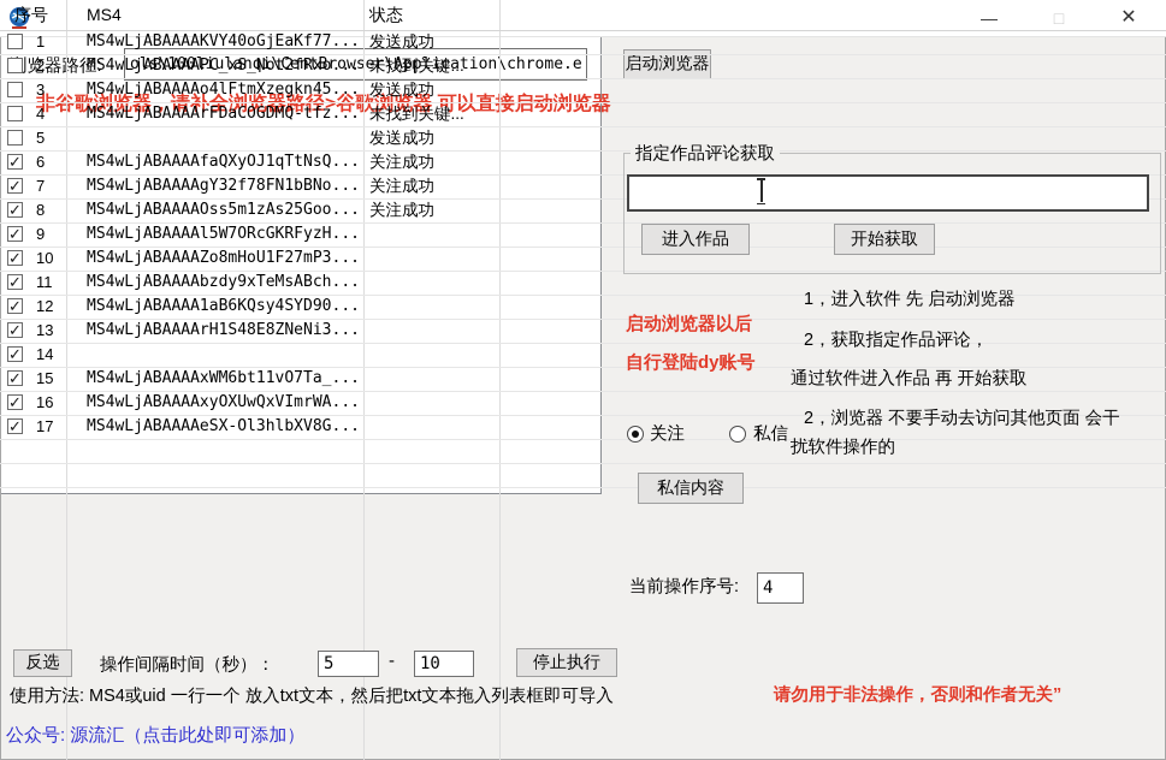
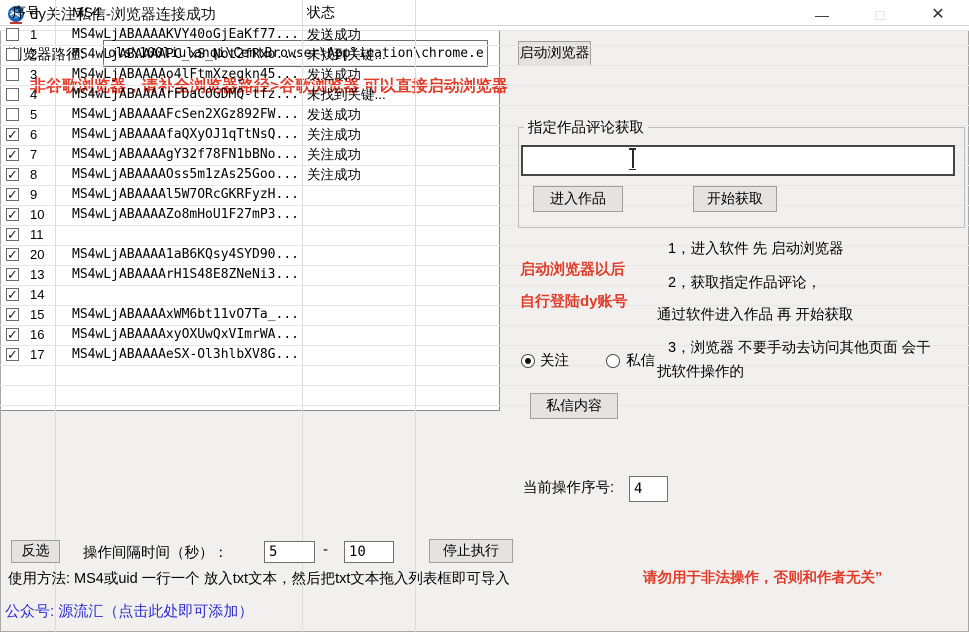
+ dy关注私信-浏览器连接成功
  —
  □
  ✕
  览器路径:
  ols\100liulanqi\CentBrowser\Application\chrome.e
  启动浏览器
  非谷歌浏览器，请补全浏览器路径>谷歌浏览器 可以直接启动浏览器
  序号
  MS4
  状态
  1
  MS4wLjABAAAAKVY40oGjEaKf77...
  发送成功
  2
  MS4wLjABAAAAPC_xS_Not2fRxo...
  未找到关键...
  3
  MS4wLjABAAAAo4lFtmXzegkn45...
  发送成功
  4
  MS4wLjABAAAArFDaCOGDMQ-tfz...
  未找到关键...
  5
+ MS4wLjABAAAAFcSen2XGz892FW...
  发送成功
  ✓
  6
  MS4wLjABAAAAfaQXyOJ1qTtNsQ...
  关注成功
  ✓
  7
  MS4wLjABAAAAgY32f78FN1bBNo...
  关注成功
  ✓
  8
  MS4wLjABAAAAOss5m1zAs25Goo...
  关注成功
  ✓
  9
  MS4wLjABAAAAl5W7ORcGKRFyzH...
  ✓
  10
  MS4wLjABAAAAZo8mHoU1F27mP3...
  ✓
  11
- MS4wLjABAAAAbzdy9xTeMsABch...
  ✓
- 12
+ 20
  MS4wLjABAAAA1aB6KQsy4SYD90...
  ✓
  13
  MS4wLjABAAAArH1S48E8ZNeNi3...
  ✓
  14
  ✓
  15
  MS4wLjABAAAAxWM6bt11vO7Ta_...
  ✓
  16
  MS4wLjABAAAAxyOXUwQxVImrWA...
  ✓
  17
  MS4wLjABAAAAeSX-Ol3hlbXV8G...
  指定作品评论获取
  进入作品
  开始获取
  启动浏览器以后
  自行登陆dy账号
  1，进入软件 先 启动浏览器
  2，获取指定作品评论，
  通过软件进入作品 再 开始获取
- 2，浏览器 不要手动去访问其他页面 会干
+ 3，浏览器 不要手动去访问其他页面 会干
  扰软件操作的
  关注
  私信
  私信内容
  当前操作序号:
  4
  反选
  操作间隔时间（秒）：
  5
  -
  10
  停止执行
  使用方法: MS4或uid 一行一个 放入txt文本，然后把txt文本拖入列表框即可导入
  请勿用于非法操作，否则和作者无关”
  公众号: 源流汇（点击此处即可添加）
